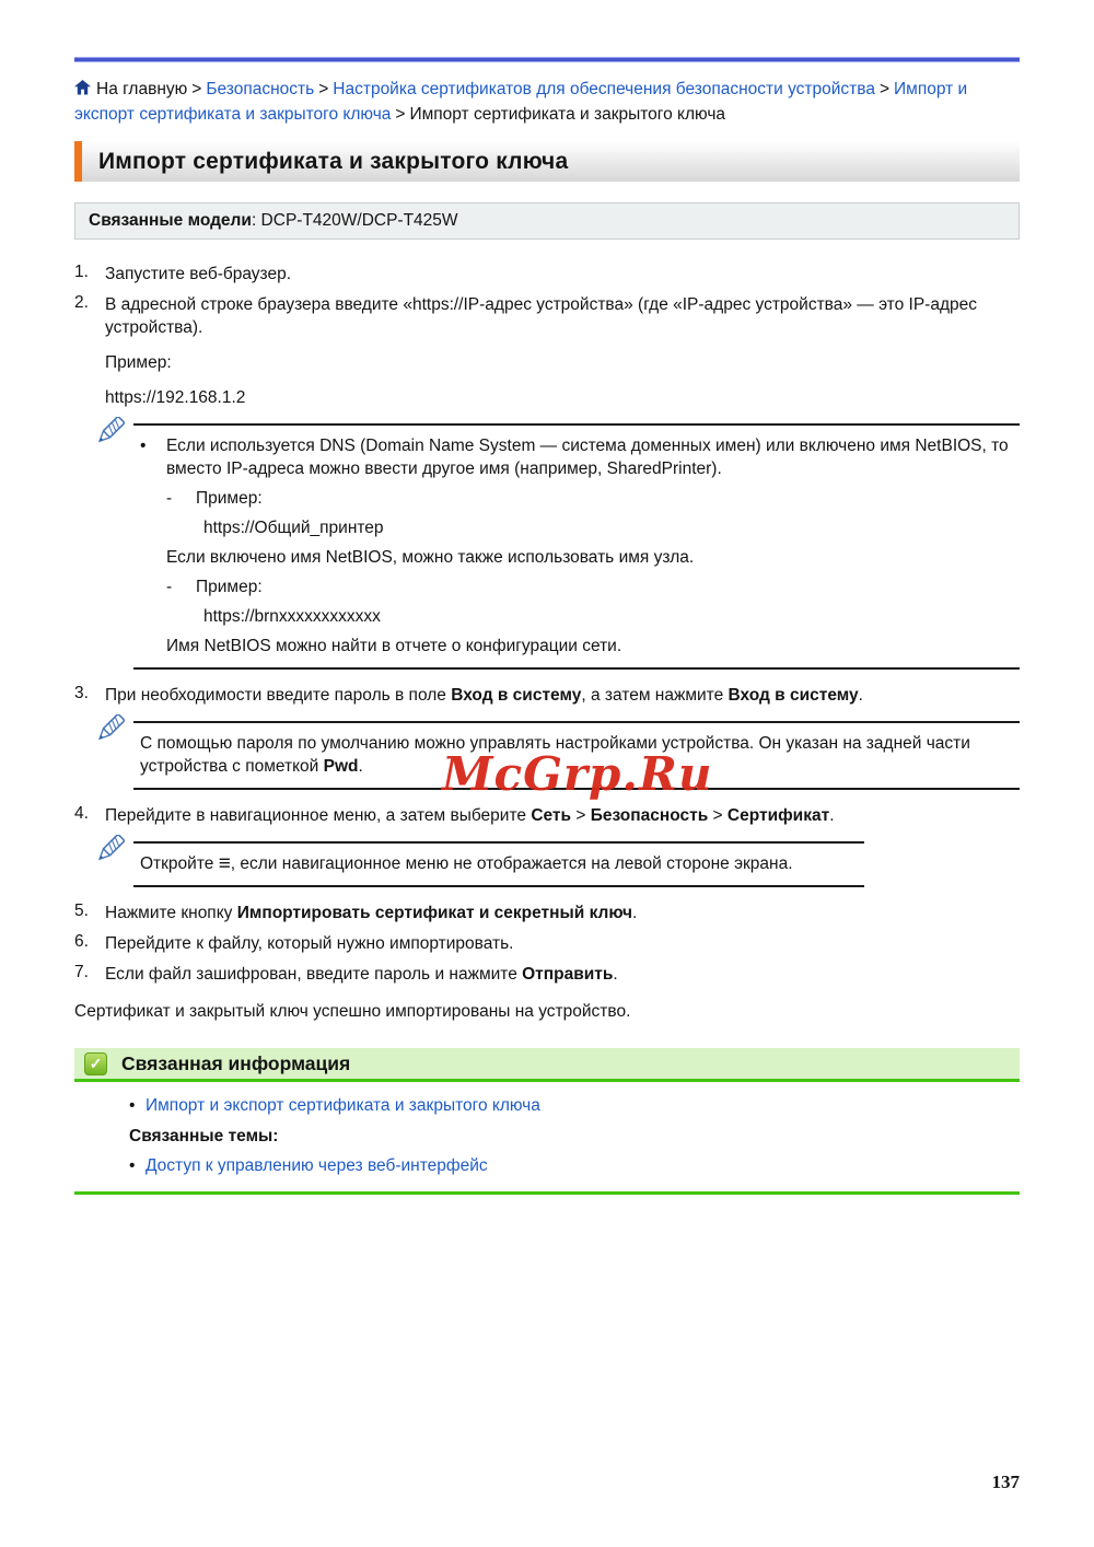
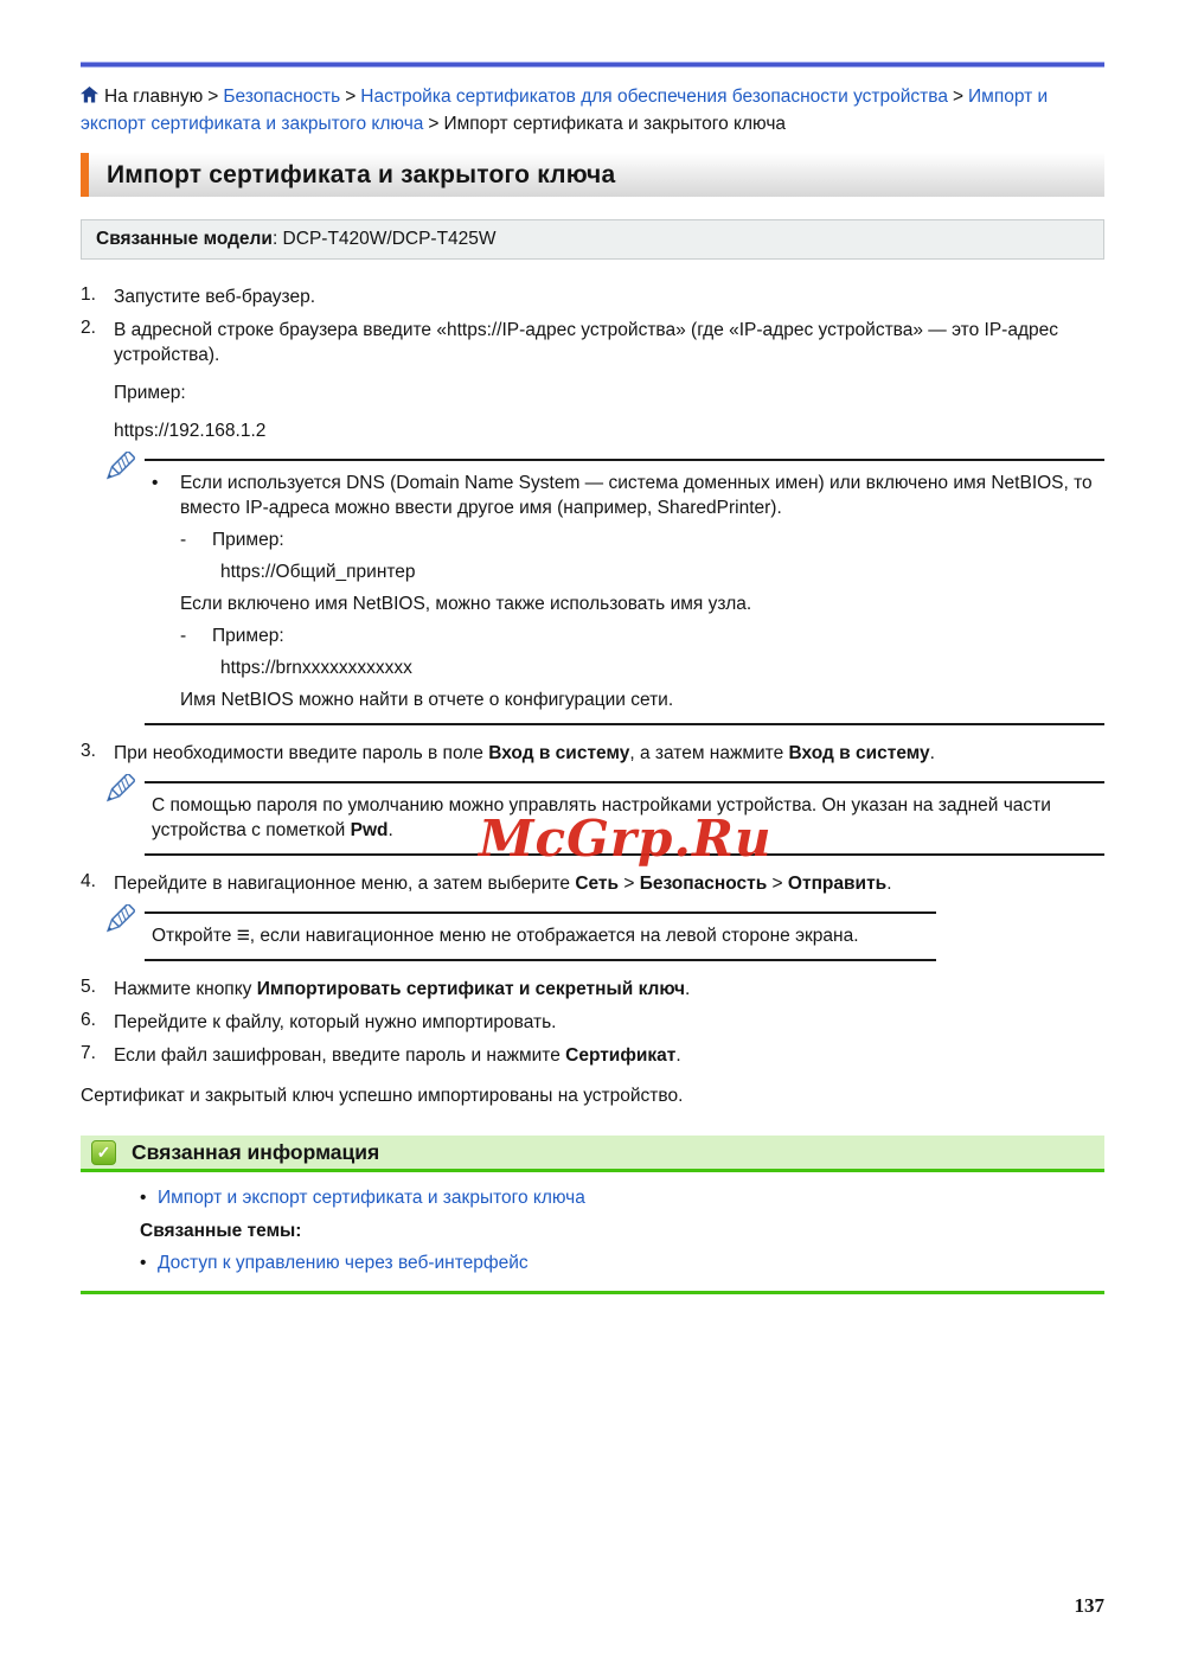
  На главную > Безопасность > Настройка сертификатов для обеспечения безопасности устройства > Импорт и экспорт сертификата и закрытого ключа > Импорт сертификата и закрытого ключа
  Импорт сертификата и закрытого ключа
  Связанные модели: DCP-T420W/DCP-T425W
  1.
  Запустите веб-браузер.
  2.
  В адресной строке браузера введите «https://IP-адрес устройства» (где «IP-адрес устройства» — это IP-адрес устройства).
  Пример:
  https://192.168.1.2
  •
  Если используется DNS (Domain Name System — система доменных имен) или включено имя NetBIOS, то вместо IP-адреса можно ввести другое имя (например, SharedPrinter).
  -
  Пример:
  https://Общий_принтер
  Если включено имя NetBIOS, можно также использовать имя узла.
  -
  Пример:
  https://brnxxxxxxxxxxxx
  Имя NetBIOS можно найти в отчете о конфигурации сети.
  3.
  При необходимости введите пароль в поле Вход в систему, а затем нажмите Вход в систему.
  С помощью пароля по умолчанию можно управлять настройками устройства. Он указан на задней части устройства с пометкой Pwd.
  4.
- Перейдите в навигационное меню, а затем выберите Сеть > Безопасность > Сертификат.
+ Перейдите в навигационное меню, а затем выберите Сеть > Безопасность > Отправить.
  Откройте ≡, если навигационное меню не отображается на левой стороне экрана.
  5.
  Нажмите кнопку Импортировать сертификат и секретный ключ.
  6.
  Перейдите к файлу, который нужно импортировать.
  7.
- Если файл зашифрован, введите пароль и нажмите Отправить.
+ Если файл зашифрован, введите пароль и нажмите Сертификат.
  Сертификат и закрытый ключ успешно импортированы на устройство.
  ✓
  Связанная информация
  •
  Импорт и экспорт сертификата и закрытого ключа
  Связанные темы:
  •
  Доступ к управлению через веб-интерфейс
  McGrp.Ru
  137
